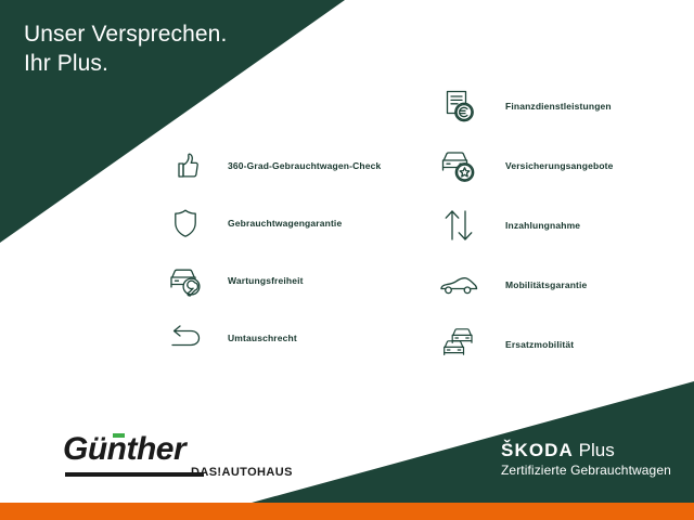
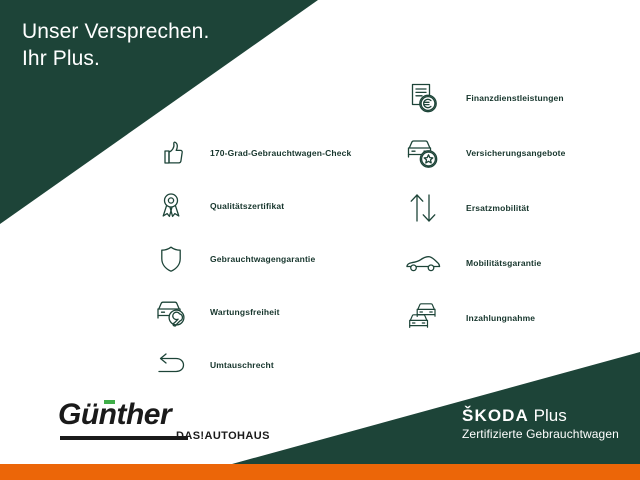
  Unser Versprechen.
  Ihr Plus.
- 360-Grad-Gebrauchtwagen-Check
+ 170-Grad-Gebrauchtwagen-Check
+ Qualitätszertifikat
  Gebrauchtwagengarantie
  Wartungsfreiheit
  Umtauschrecht
  Finanzdienstleistungen
  Versicherungsangebote
- Inzahlungnahme
+ Ersatzmobilität
  Mobilitätsgarantie
- Ersatzmobilität
+ Inzahlungnahme
  Günther
  DAS!AUTOHAUS
  ŠKODA Plus
  Zertifizierte Gebrauchtwagen
